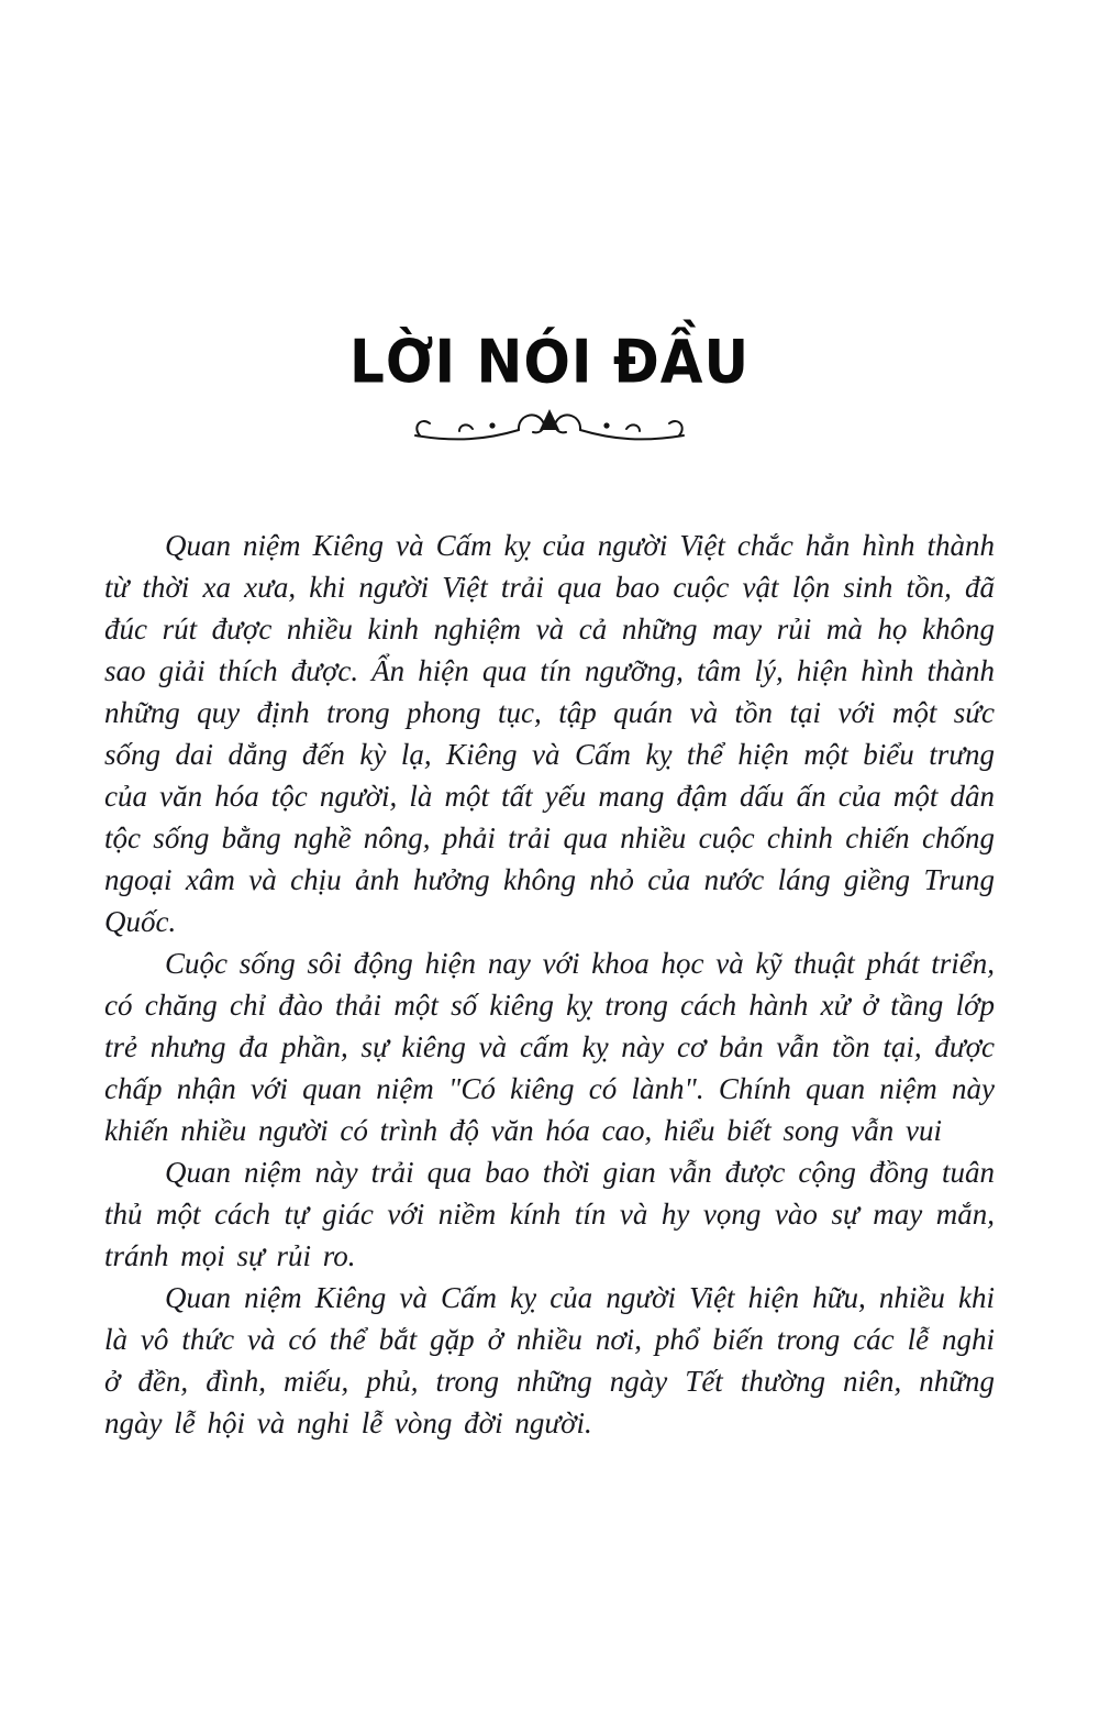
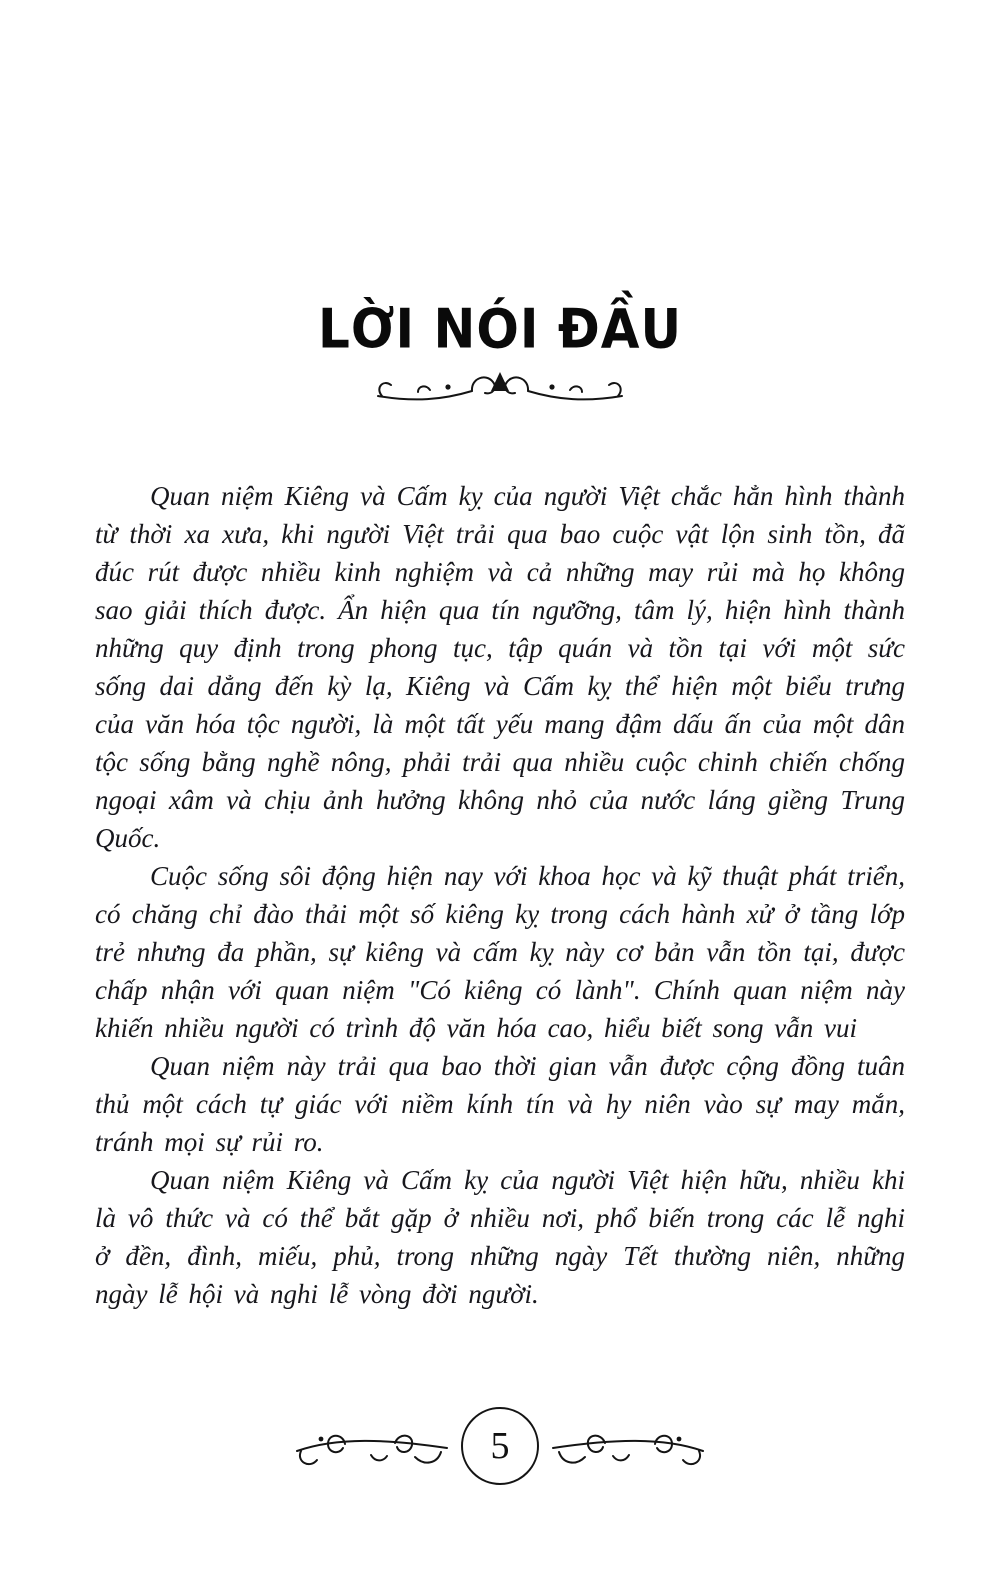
  LỜI NÓI ĐẦU
  Quan niệm Kiêng và Cấm kỵ của người Việt chắc hẳn hình thành từ thời xa xưa, khi người Việt trải qua bao cuộc vật lộn sinh tồn, đã đúc rút được nhiều kinh nghiệm và cả những may rủi mà họ không sao giải thích được. Ẩn hiện qua tín ngưỡng, tâm lý, hiện hình thành những quy định trong phong tục, tập quán và tồn tại với một sức sống dai dẳng đến kỳ lạ, Kiêng và Cấm kỵ thể hiện một biểu trưng của văn hóa tộc người, là một tất yếu mang đậm dấu ấn của một dân tộc sống bằng nghề nông, phải trải qua nhiều cuộc chinh chiến chống ngoại xâm và chịu ảnh hưởng không nhỏ của nước láng giềng Trung Quốc.
  Cuộc sống sôi động hiện nay với khoa học và kỹ thuật phát triển, có chăng chỉ đào thải một số kiêng kỵ trong cách hành xử ở tầng lớp trẻ nhưng đa phần, sự kiêng và cấm kỵ này cơ bản vẫn tồn tại, được chấp nhận với quan niệm "Có kiêng có lành". Chính quan niệm này khiến nhiều người có trình độ văn hóa cao, hiểu biết song vẫn vui
- Quan niệm này trải qua bao thời gian vẫn được cộng đồng tuân thủ một cách tự giác với niềm kính tín và hy vọng vào sự may mắn, tránh mọi sự rủi ro.
+ Quan niệm này trải qua bao thời gian vẫn được cộng đồng tuân thủ một cách tự giác với niềm kính tín và hy niên vào sự may mắn, tránh mọi sự rủi ro.
  Quan niệm Kiêng và Cấm kỵ của người Việt hiện hữu, nhiều khi là vô thức và có thể bắt gặp ở nhiều nơi, phổ biến trong các lễ nghi ở đền, đình, miếu, phủ, trong những ngày Tết thường niên, những ngày lễ hội và nghi lễ vòng đời người.
+ 5
